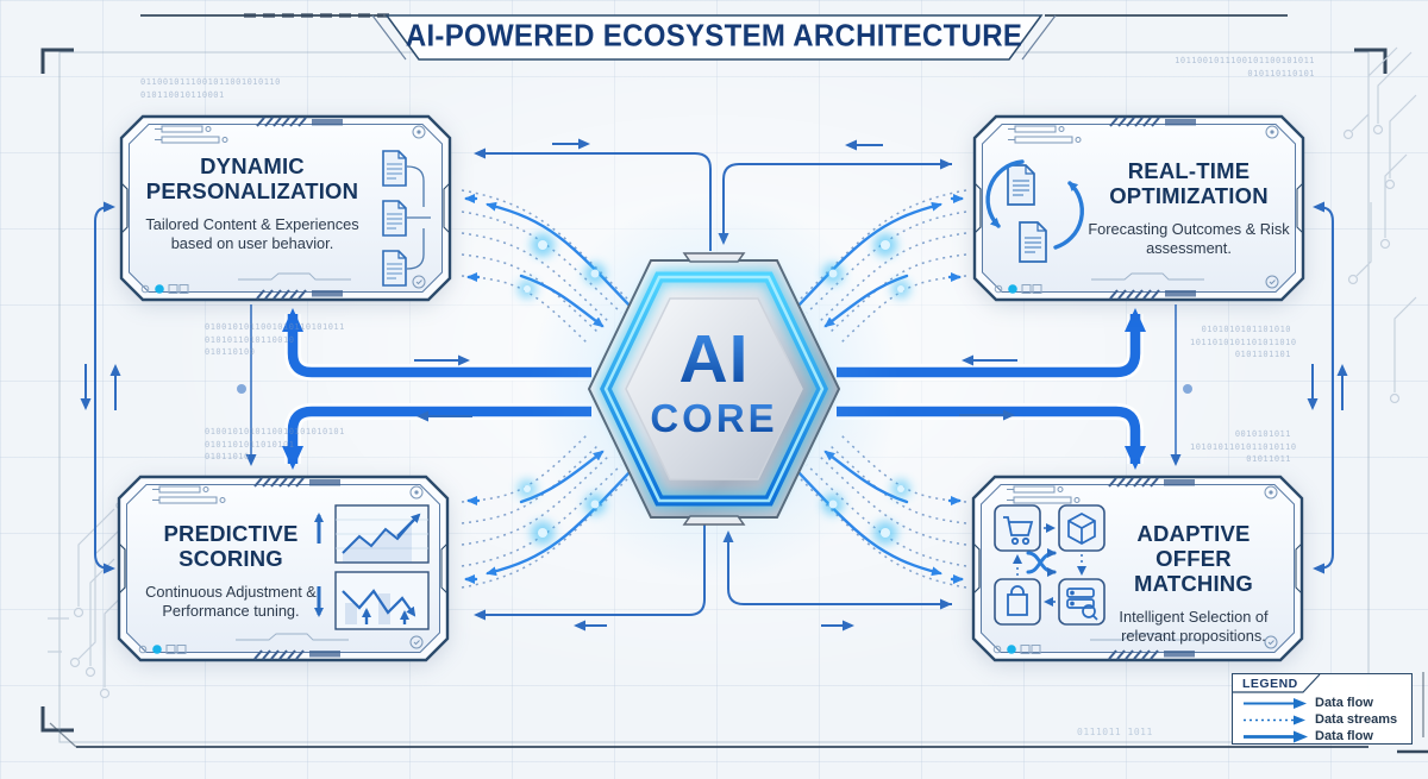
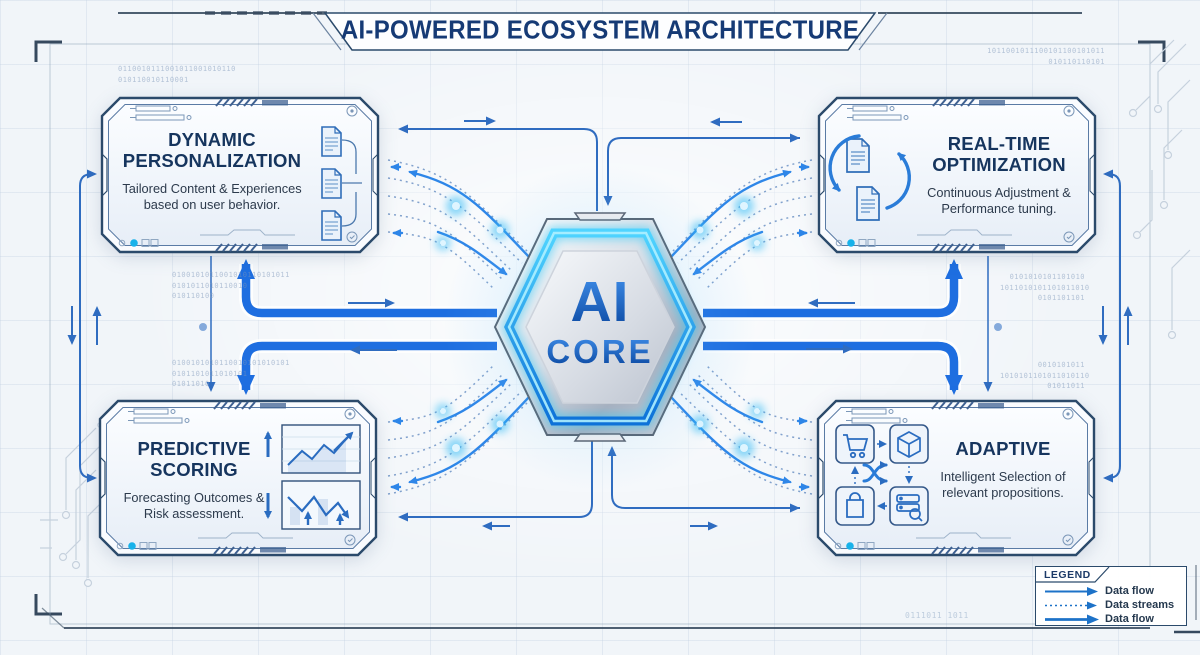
  AI-POWERED ECOSYSTEM ARCHITECTURE
  AI
  CORE
  DYNAMIC
  PERSONALIZATION
  Tailored Content & Experiences based on user behavior.
  REAL-TIME
  OPTIMIZATION
- Forecasting Outcomes & Risk assessment.
+ Continuous Adjustment & Performance tuning.
  PREDICTIVE
  SCORING
- Continuous Adjustment & Performance tuning.
+ Forecasting Outcomes & Risk assessment.
  ADAPTIVE
- OFFER MATCHING
  Intelligent Selection of relevant propositions.
  LEGEND
  Data flow
  Data streams
  Data flow
  0110010111001011001010110
  010110010110001
  0100101011001010110101011
  0101011010110010
  010110100
  0100101010110010101010101
  0101101011010101
  01011010
  1011001011100101100101011
  010110110101
  0101010101101010
  1011010101101011010
  0101101101
  0010101011
  1010101101011010110
  01011011
  0111011 1011
